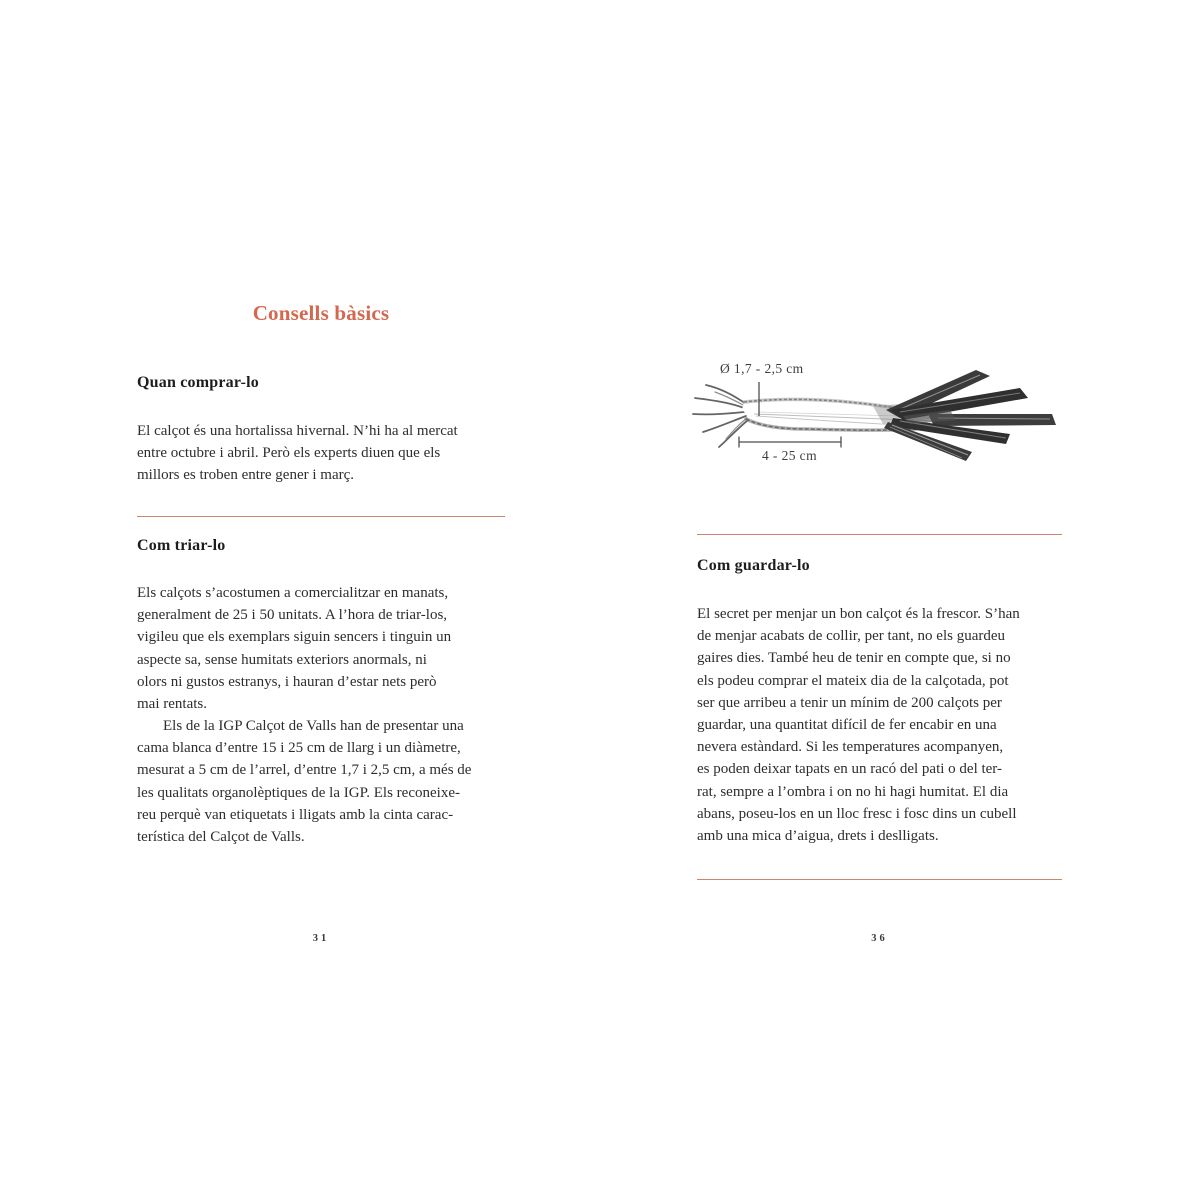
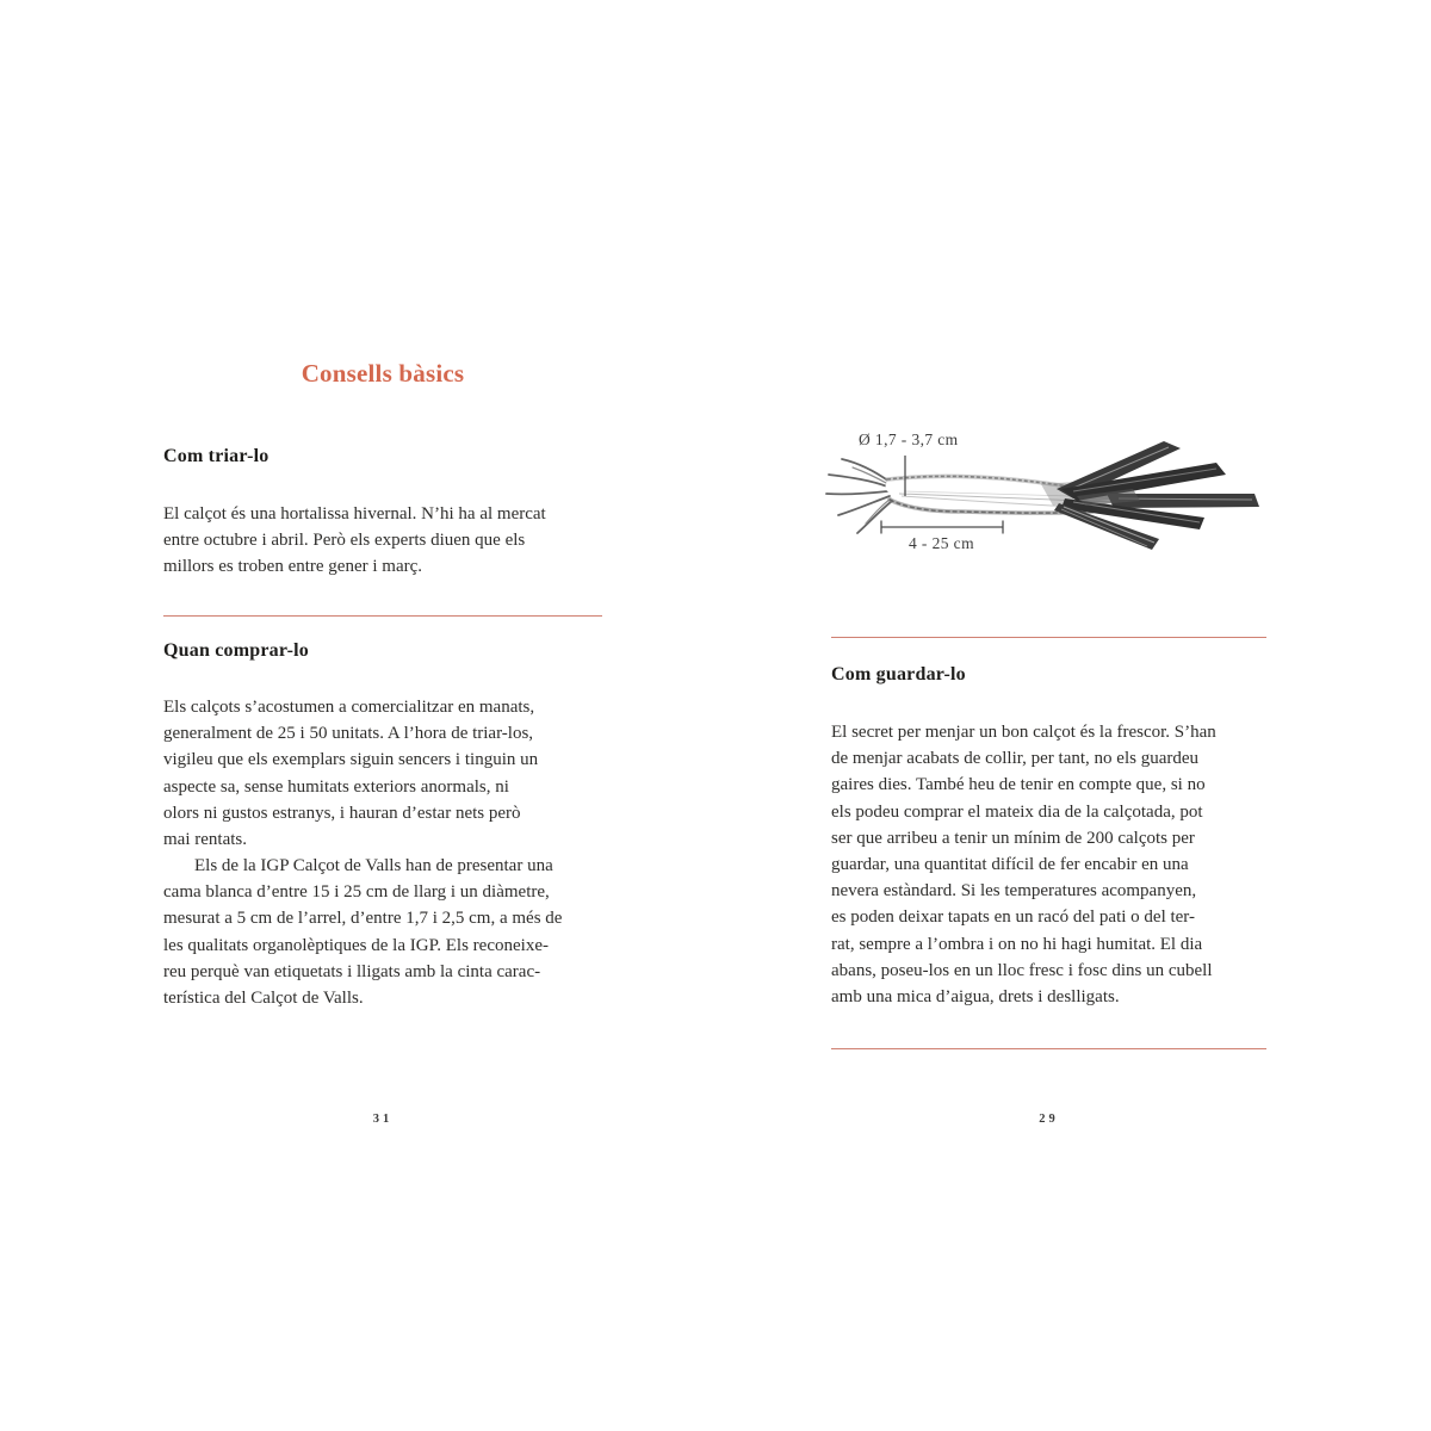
  Consells bàsics
- Quan comprar-lo
+ Com triar-lo
  El calçot és una hortalissa hivernal. N’hi ha al mercat
  entre octubre i abril. Però els experts diuen que els
  millors es troben entre gener i març.
- Com triar-lo
+ Quan comprar-lo
  Els calçots s’acostumen a comercialitzar en manats,
  generalment de 25 i 50 unitats. A l’hora de triar-los,
  vigileu que els exemplars siguin sencers i tinguin un
  aspecte sa, sense humitats exteriors anormals, ni
  olors ni gustos estranys, i hauran d’estar nets però
  mai rentats.
  Els de la IGP Calçot de Valls han de presentar una
  cama blanca d’entre 15 i 25 cm de llarg i un diàmetre,
  mesurat a 5 cm de l’arrel, d’entre 1,7 i 2,5 cm, a més de
  les qualitats organolèptiques de la IGP. Els reconeixe-
  reu perquè van etiquetats i lligats amb la cinta carac-
  terística del Calçot de Valls.
  31
- Ø 1,7 - 2,5 cm
+ Ø 1,7 - 3,7 cm
  4 - 25 cm
  Com guardar-lo
  El secret per menjar un bon calçot és la frescor. S’han
  de menjar acabats de collir, per tant, no els guardeu
  gaires dies. També heu de tenir en compte que, si no
  els podeu comprar el mateix dia de la calçotada, pot
  ser que arribeu a tenir un mínim de 200 calçots per
  guardar, una quantitat difícil de fer encabir en una
  nevera estàndard. Si les temperatures acompanyen,
  es poden deixar tapats en un racó del pati o del ter-
  rat, sempre a l’ombra i on no hi hagi humitat. El dia
  abans, poseu-los en un lloc fresc i fosc dins un cubell
  amb una mica d’aigua, drets i deslligats.
- 36
+ 29
